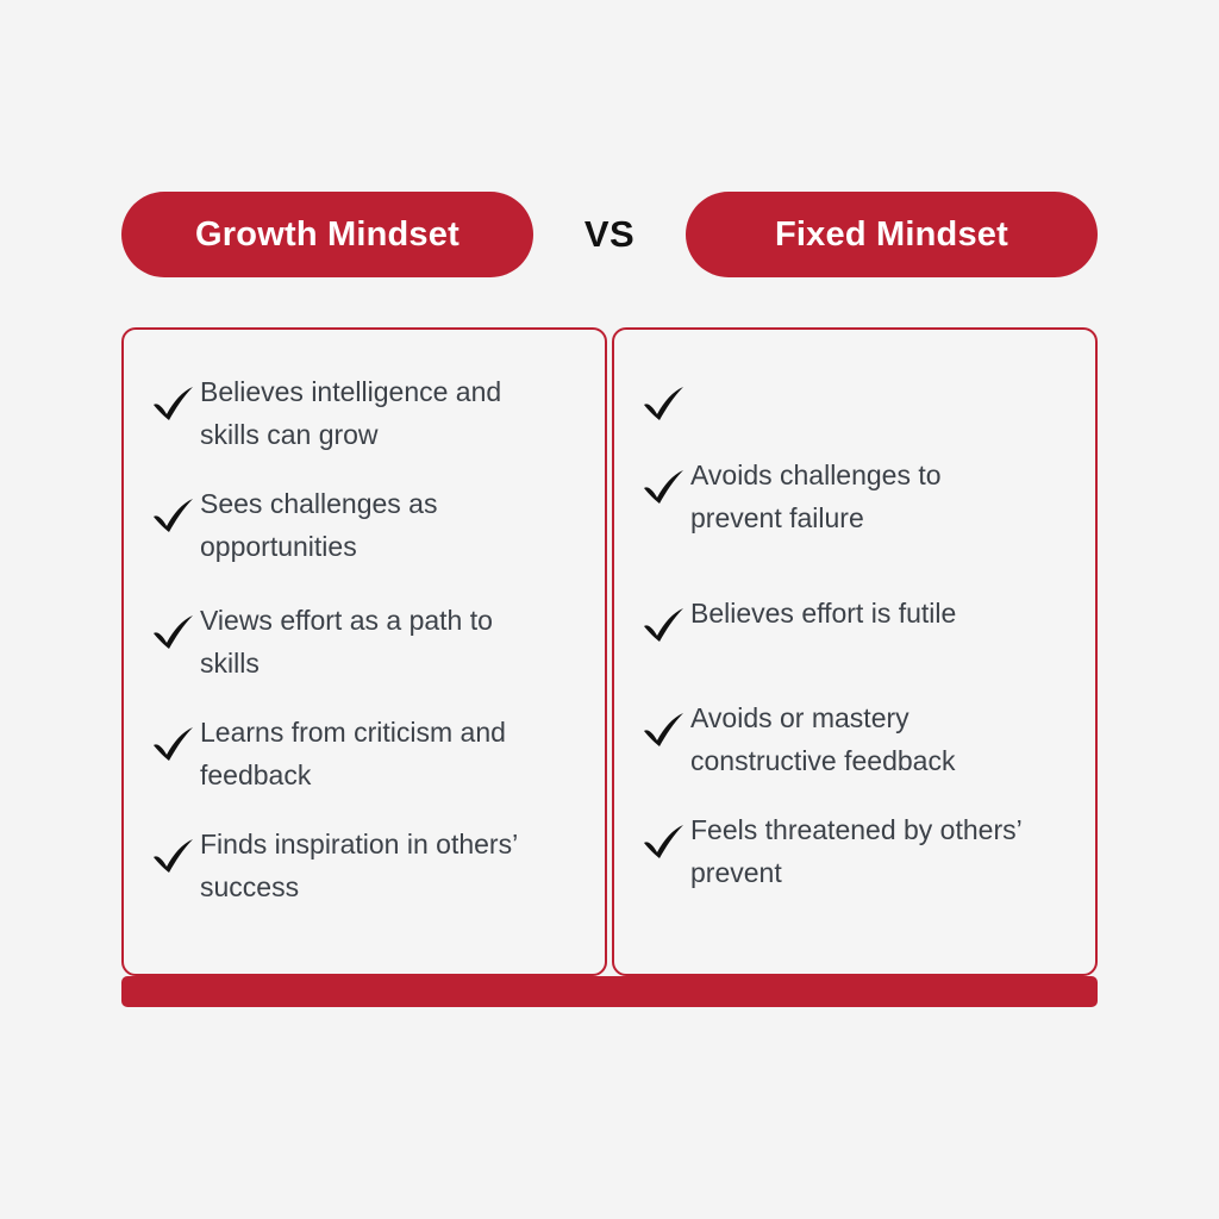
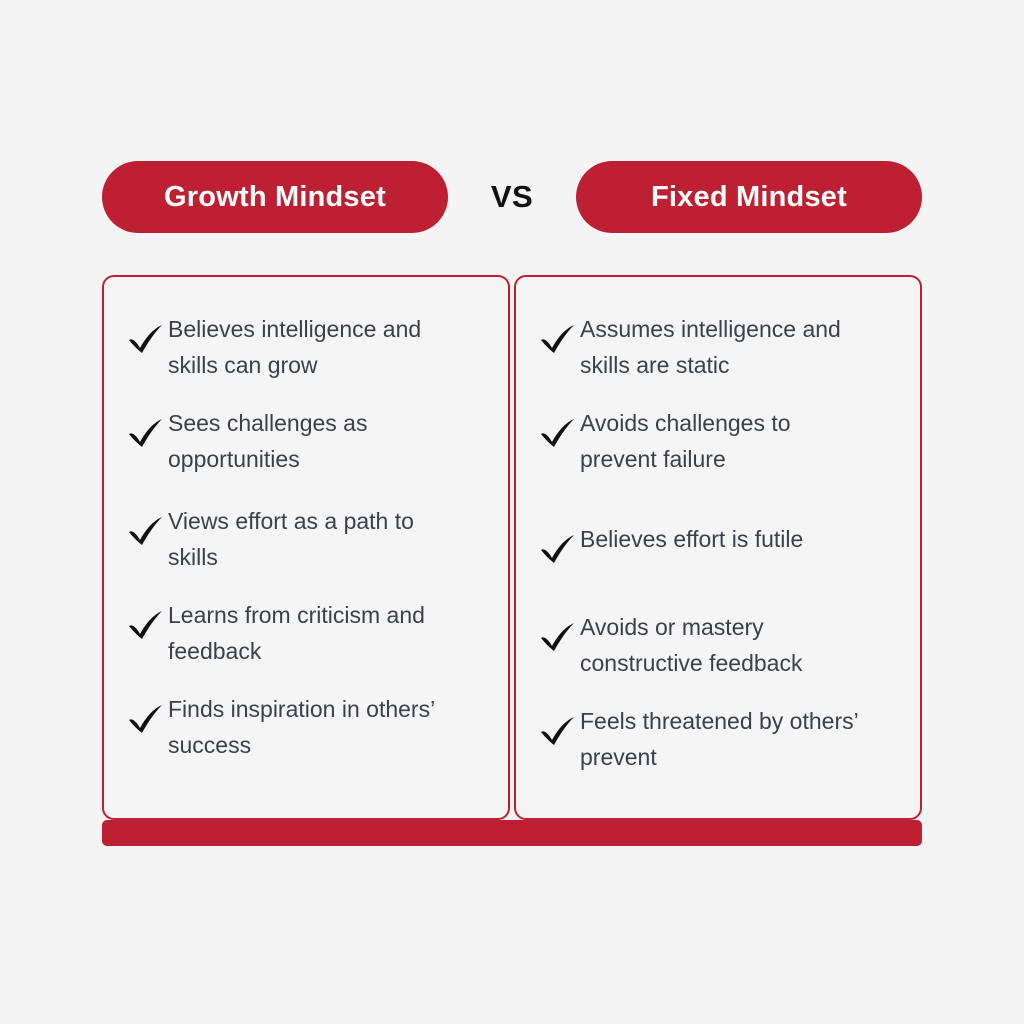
  Growth Mindset
  VS
  Fixed Mindset
  Believes intelligence and skills can grow
  Sees challenges as opportunities
  Views effort as a path to skills
  Learns from criticism and feedback
  Finds inspiration in others’ success
+ Assumes intelligence and skills are static
  Avoids challenges to prevent failure
  Believes effort is futile
  Avoids or mastery constructive feedback
  Feels threatened by others’ prevent
